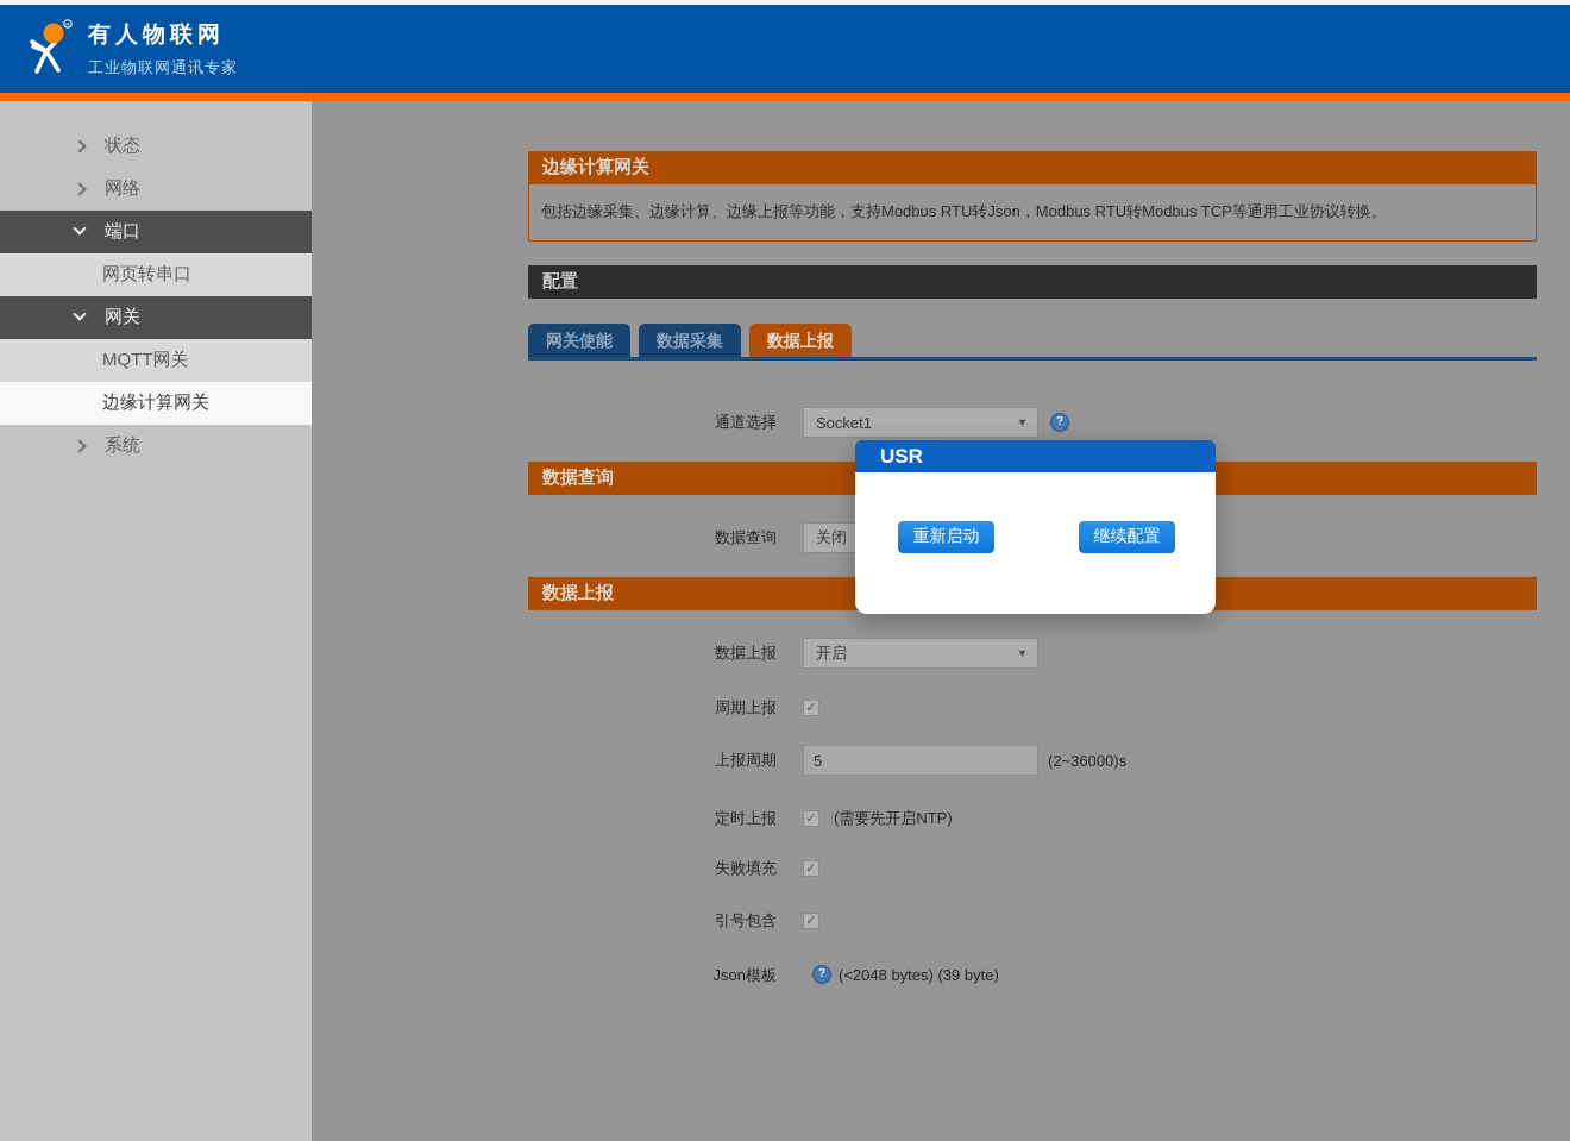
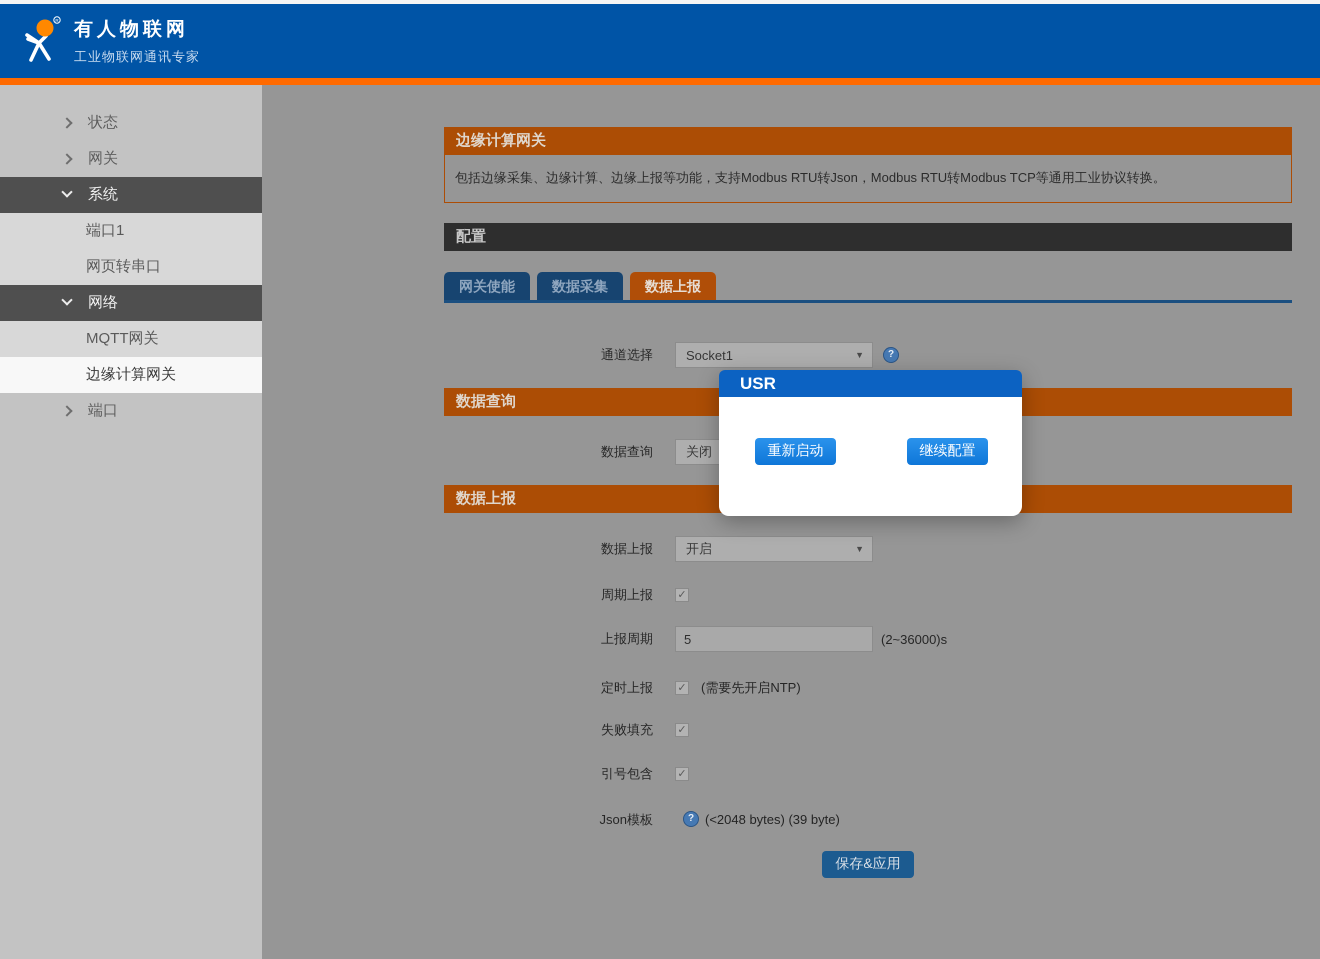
  有人物联网
  工业物联网通讯专家
  状态
- 网络
+ 网关
- 端口
+ 系统
+ 端口1
  网页转串口
- 网关
+ 网络
  MQTT网关
  边缘计算网关
- 系统
+ 端口
  边缘计算网关
  包括边缘采集、边缘计算、边缘上报等功能，支持Modbus RTU转Json，Modbus RTU转Modbus TCP等通用工业协议转换。
  配置
  网关使能
  数据采集
  数据上报
  通道选择
  Socket1
  ▼
  ?
  数据查询
  数据查询
  关闭
  数据上报
  数据上报
  开启
  ▼
  周期上报
  ✓
  上报周期
  5
  (2~36000)s
  定时上报
  ✓
  (需要先开启NTP)
  失败填充
  ✓
  引号包含
  ✓
  Json模板
  ?
  (<2048 bytes) (39 byte)
+ 保存&应用
  USR
  重新启动
  继续配置
